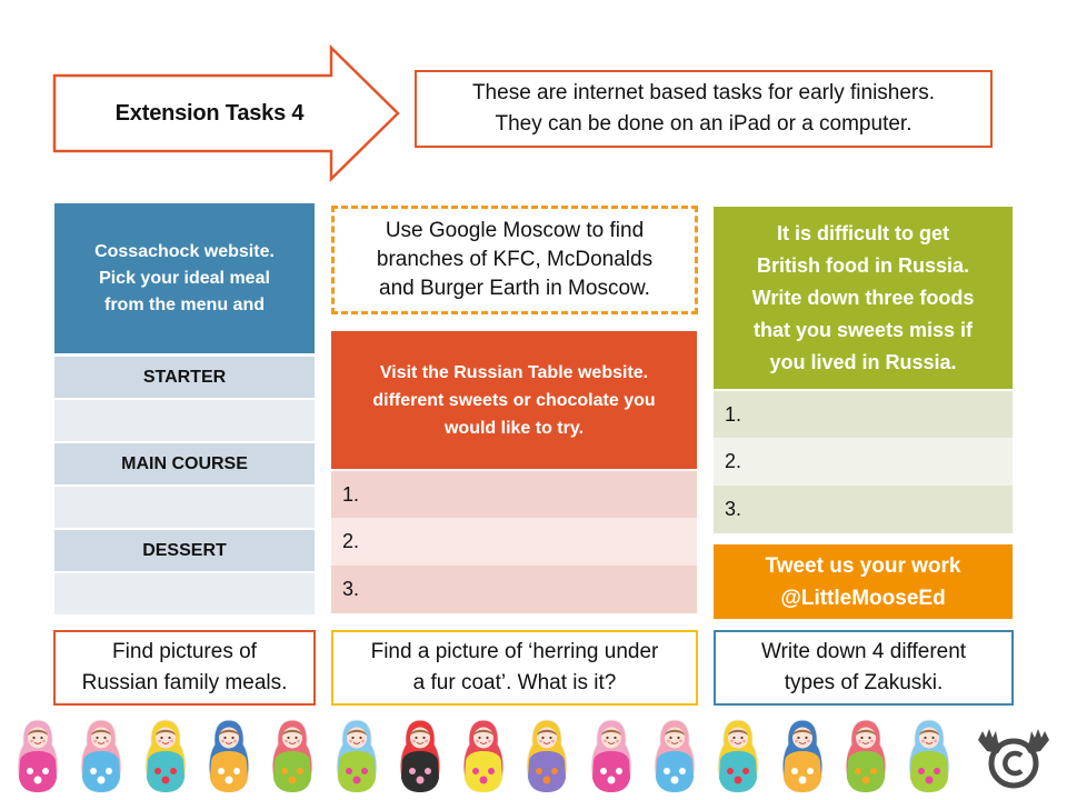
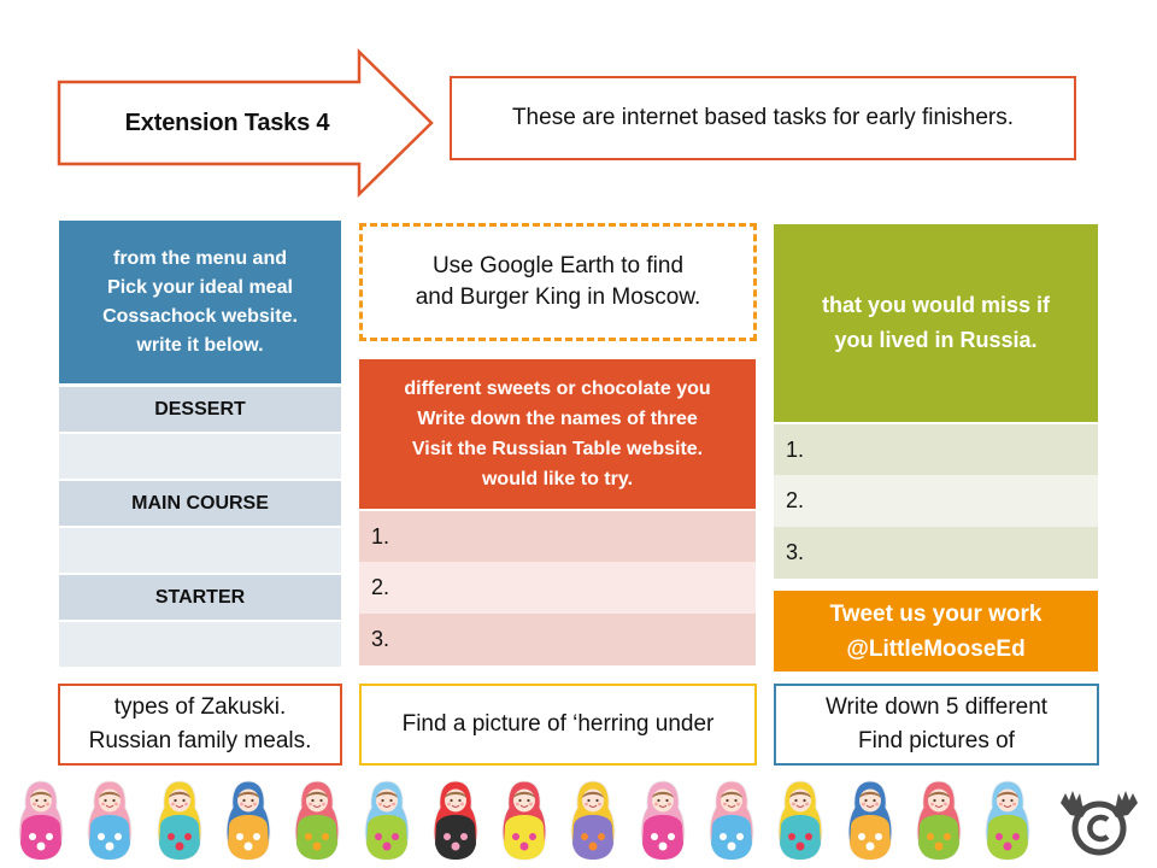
  Extension Tasks 4
  These are internet based tasks for early finishers.
- They can be done on an iPad or a computer.
- Cossachock website.
+ from the menu and
  Pick your ideal meal
- from the menu and
+ Cossachock website.
+ write it below.
- STARTER
+ DESSERT
  MAIN COURSE
- DESSERT
+ STARTER
- Use Google Moscow to find
+ Use Google Earth to find
- branches of KFC, McDonalds
- and Burger Earth in Moscow.
+ and Burger King in Moscow.
- Visit the Russian Table website.
+ different sweets or chocolate you
+ Write down the names of three
- different sweets or chocolate you
+ Visit the Russian Table website.
  would like to try.
  1.
  2.
  3.
- It is difficult to get
- British food in Russia.
- Write down three foods
- that you sweets miss if
+ that you would miss if
  you lived in Russia.
  1.
  2.
  3.
  Tweet us your work
  @LittleMooseEd
- Find pictures of
+ types of Zakuski.
  Russian family meals.
  Find a picture of ‘herring under
- a fur coat’. What is it?
- Write down 4 different
+ Write down 5 different
- types of Zakuski.
+ Find pictures of
